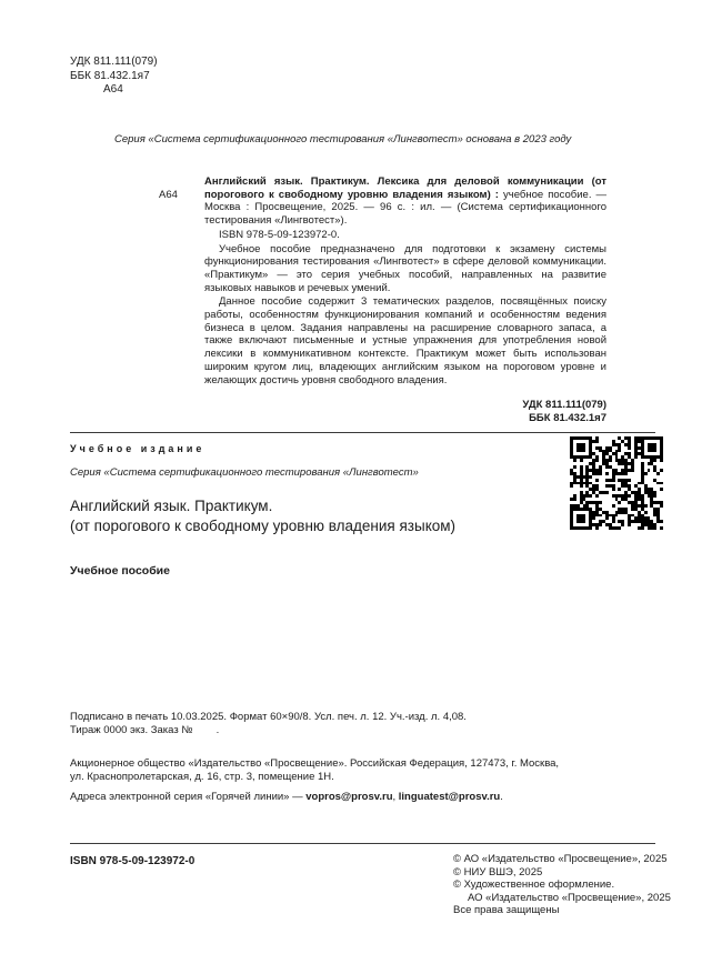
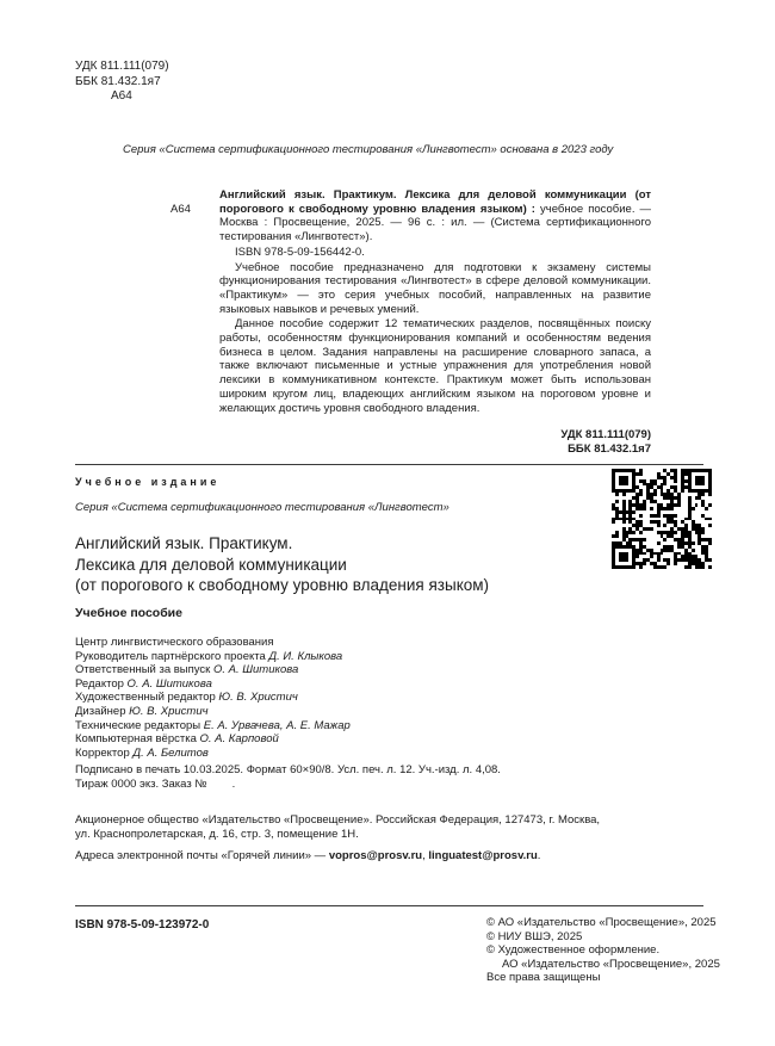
  УДК 811.111(079)
  ББК 81.432.1я7
  А64
  Серия «Система сертификационного тестирования «Лингвотест» основана в 2023 году
  А64
  Английский язык. Практикум. Лексика для деловой коммуникации (от порогового к свободному уровню владения языком) : учебное пособие. — Москва : Просвещение, 2025. — 96 с. : ил. — (Система сертификационного тестирования «Лингвотест»).
- ISBN 978-5-09-123972-0.
+ ISBN 978-5-09-156442-0.
  Учебное пособие предназначено для подготовки к экзамену системы функционирования тестирования «Лингвотест» в сфере деловой коммуникации. «Практикум» — это серия учебных пособий, направленных на развитие языковых навыков и речевых умений.
- Данное пособие содержит 3 тематических разделов, посвящённых поиску работы, особенностям функционирования компаний и особенностям ведения бизнеса в целом. Задания направлены на расширение словарного запаса, а также включают письменные и устные упражнения для употребления новой лексики в коммуникативном контексте. Практикум может быть использован широким кругом лиц, владеющих английским языком на пороговом уровне и желающих достичь уровня свободного владения.
+ Данное пособие содержит 12 тематических разделов, посвящённых поиску работы, особенностям функционирования компаний и особенностям ведения бизнеса в целом. Задания направлены на расширение словарного запаса, а также включают письменные и устные упражнения для употребления новой лексики в коммуникативном контексте. Практикум может быть использован широким кругом лиц, владеющих английским языком на пороговом уровне и желающих достичь уровня свободного владения.
  УДК 811.111(079)
  ББК 81.432.1я7
  Учебное издание
  Серия «Система сертификационного тестирования «Лингвотест»
  Английский язык. Практикум.
+ Лексика для деловой коммуникации
  (от порогового к свободному уровню владения языком)
  Учебное пособие
+ Центр лингвистического образования
+ Руководитель партнёрского проекта Д. И. Клыкова
+ Ответственный за выпуск О. А. Шитикова
+ Редактор О. А. Шитикова
+ Художественный редактор Ю. В. Христич
+ Дизайнер Ю. В. Христич
+ Технические редакторы Е. А. Урвачева, А. Е. Мажар
+ Компьютерная вёрстка О. А. Карповой
+ Корректор Д. А. Белитов
  Подписано в печать 10.03.2025. Формат 60×90/8. Усл. печ. л. 12. Уч.-изд. л. 4,08.
  Тираж 0000 экз. Заказ № .
  Акционерное общество «Издательство «Просвещение». Российская Федерация, 127473, г. Москва,
  ул. Краснопролетарская, д. 16, стр. 3, помещение 1Н.
- Адреса электронной серия «Горячей линии» — vopros@prosv.ru, linguatest@prosv.ru.
+ Адреса электронной почты «Горячей линии» — vopros@prosv.ru, linguatest@prosv.ru.
  ISBN 978-5-09-123972-0
  © АО «Издательство «Просвещение», 2025
  © НИУ ВШЭ, 2025
  © Художественное оформление.
  АО «Издательство «Просвещение», 2025
  Все права защищены
